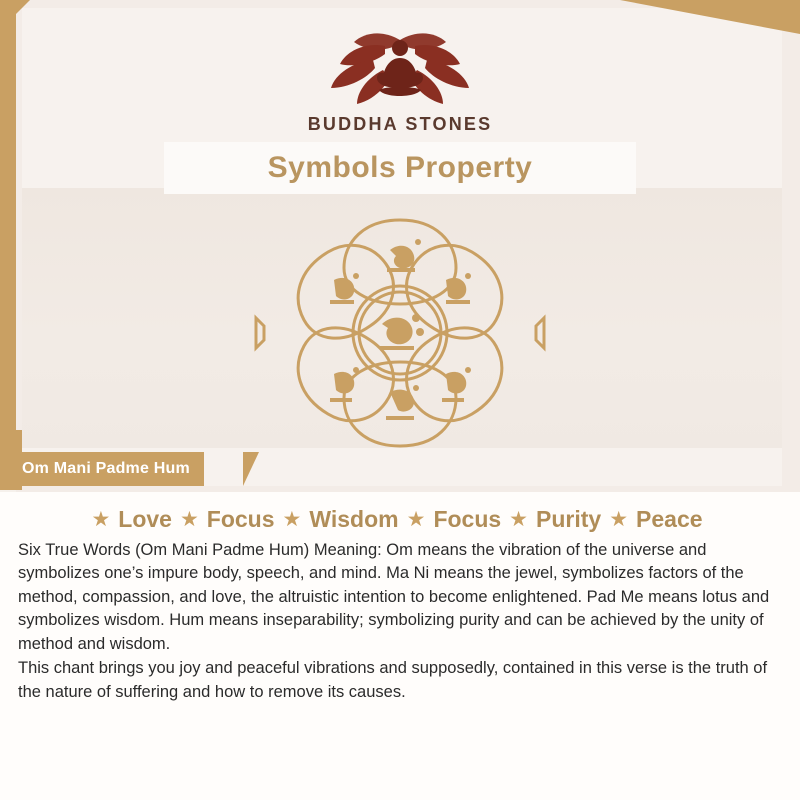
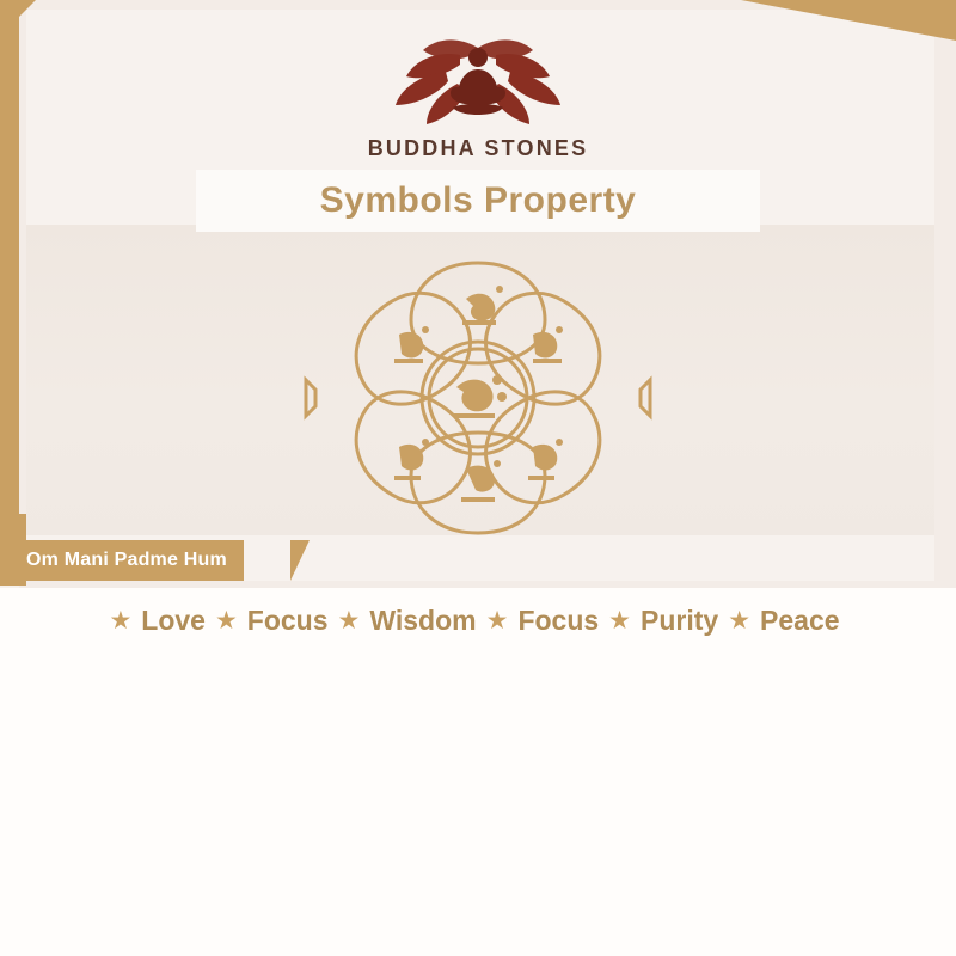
  BUDDHA STONES
  Symbols Property
  Om Mani Padme Hum
  ★
  Love
  ★
  Focus
  ★
  Wisdom
  ★
  Focus
  ★
  Purity
  ★
  Peace
- Six True Words (Om Mani Padme Hum) Meaning: Om means the vibration of the universe and symbolizes one’s impure body, speech, and mind. Ma Ni means the jewel, symbolizes factors of the method, compassion, and love, the altruistic intention to become enlightened. Pad Me means lotus and symbolizes wisdom. Hum means inseparability; symbolizing purity and can be achieved by the unity of method and wisdom.
- This chant brings you joy and peaceful vibrations and supposedly, contained in this verse is the truth of the nature of suffering and how to remove its causes.
